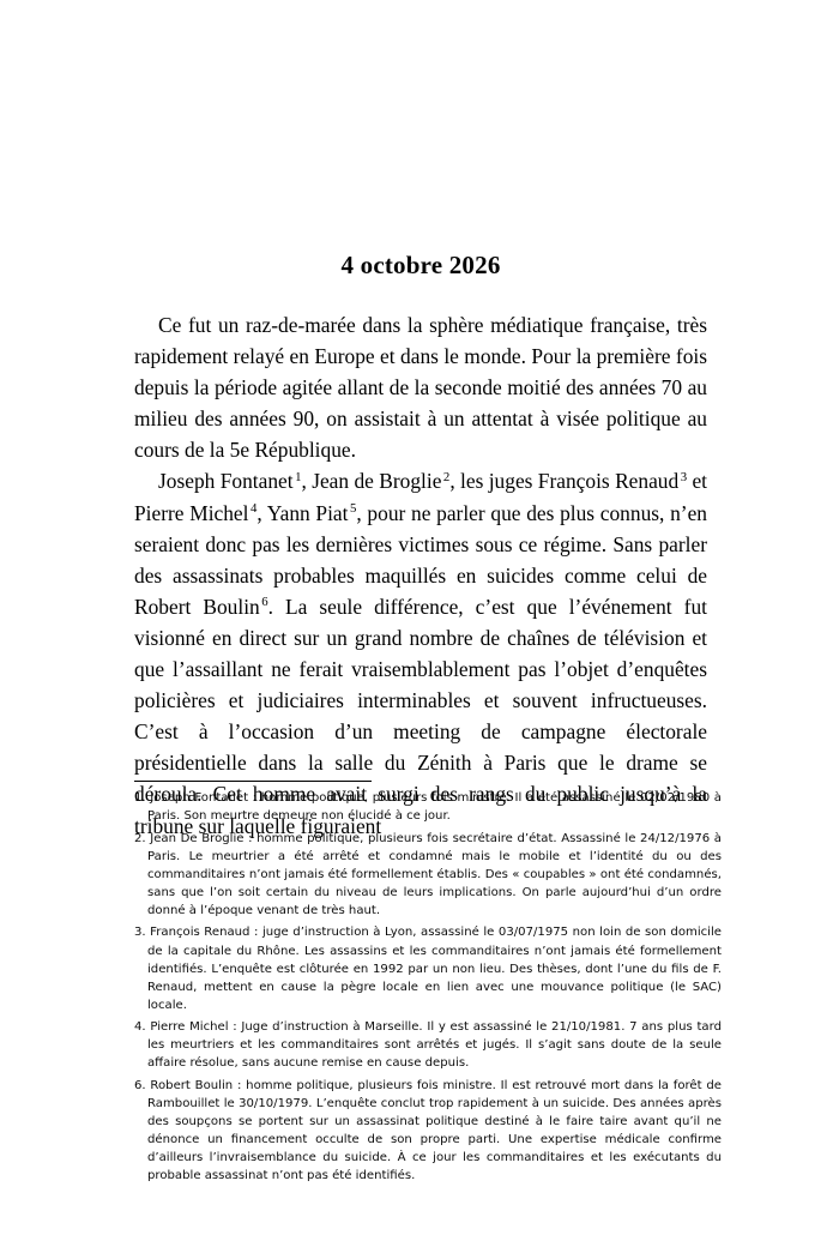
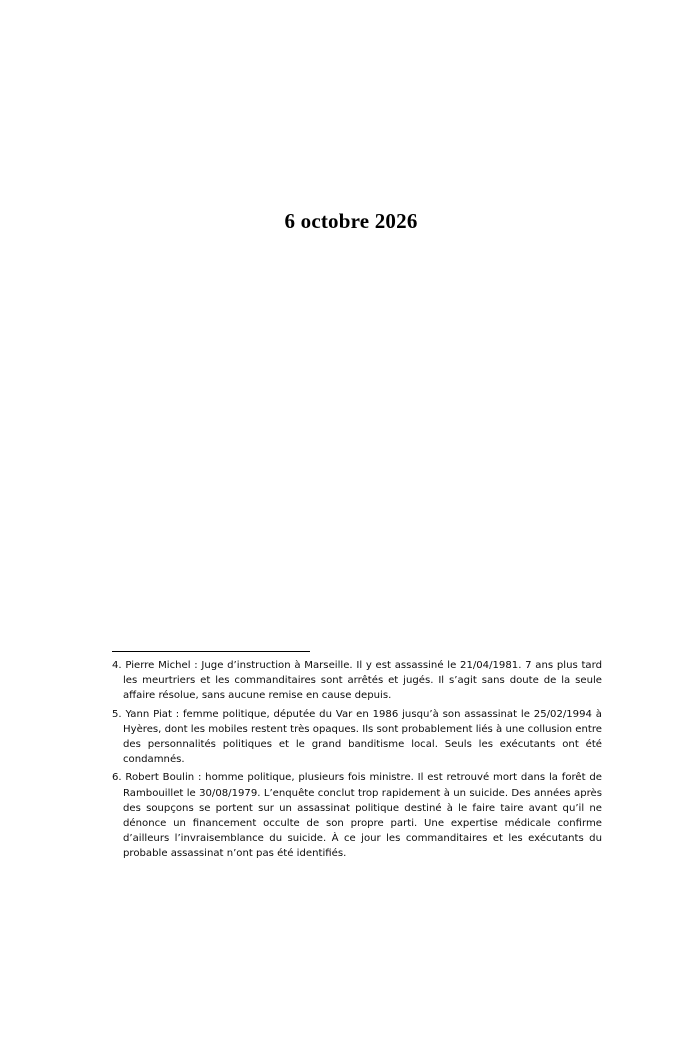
- 4 octobre 2026
+ 6 octobre 2026
- Ce fut un raz-de-marée dans la sphère médiatique française, très rapidement relayé en Europe et dans le monde. Pour la première fois depuis la période agitée allant de la seconde moitié des années 70 au milieu des années 90, on assistait à un attentat à visée politique au cours de la 5e République.
- Joseph Fontanet 1, Jean de Broglie 2, les juges François Renaud 3 et Pierre Michel 4, Yann Piat 5, pour ne parler que des plus connus, n’en seraient donc pas les dernières victimes sous ce régime. Sans parler des assassinats probables maquillés en suicides comme celui de Robert Boulin 6. La seule différence, c’est que l’événement fut visionné en direct sur un grand nombre de chaînes de télévision et que l’assaillant ne ferait vraisemblablement pas l’objet d’enquêtes policières et judiciaires interminables et souvent infructueuses. C’est à l’occasion d’un meeting de campagne électorale présidentielle dans la salle du Zénith à Paris que le drame se déroula. Cet homme avait surgi des rangs du public jusqu’à la tribune sur laquelle figuraient
- 1. Joseph Fontanet : homme politique, plusieurs fois ministre. Il a été assassiné le 02/02/1980 à Paris. Son meurtre demeure non élucidé à ce jour.
- 2. Jean De Broglie : homme politique, plusieurs fois secrétaire d’état. Assassiné le 24/12/1976 à Paris. Le meurtrier a été arrêté et condamné mais le mobile et l’identité du ou des commanditaires n’ont jamais été formellement établis. Des « coupables » ont été condamnés, sans que l’on soit certain du niveau de leurs implications. On parle aujourd’hui d’un ordre donné à l’époque venant de très haut.
- 3. François Renaud : juge d’instruction à Lyon, assassiné le 03/07/1975 non loin de son domicile de la capitale du Rhône. Les assassins et les commanditaires n’ont jamais été formellement identifiés. L’enquête est clôturée en 1992 par un non lieu. Des thèses, dont l’une du fils de F. Renaud, mettent en cause la pègre locale en lien avec une mouvance politique (le SAC) locale.
- 4. Pierre Michel : Juge d’instruction à Marseille. Il y est assassiné le 21/10/1981. 7 ans plus tard les meurtriers et les commanditaires sont arrêtés et jugés. Il s’agit sans doute de la seule affaire résolue, sans aucune remise en cause depuis.
+ 4. Pierre Michel : Juge d’instruction à Marseille. Il y est assassiné le 21/04/1981. 7 ans plus tard les meurtriers et les commanditaires sont arrêtés et jugés. Il s’agit sans doute de la seule affaire résolue, sans aucune remise en cause depuis.
+ 5. Yann Piat : femme politique, députée du Var en 1986 jusqu’à son assassinat le 25/02/1994 à Hyères, dont les mobiles restent très opaques. Ils sont probablement liés à une collusion entre des personnalités politiques et le grand banditisme local. Seuls les exécutants ont été condamnés.
- 6. Robert Boulin : homme politique, plusieurs fois ministre. Il est retrouvé mort dans la forêt de Rambouillet le 30/10/1979. L’enquête conclut trop rapidement à un suicide. Des années après des soupçons se portent sur un assassinat politique destiné à le faire taire avant qu’il ne dénonce un financement occulte de son propre parti. Une expertise médicale confirme d’ailleurs l’invraisemblance du suicide. À ce jour les commanditaires et les exécutants du probable assassinat n’ont pas été identifiés.
+ 6. Robert Boulin : homme politique, plusieurs fois ministre. Il est retrouvé mort dans la forêt de Rambouillet le 30/08/1979. L’enquête conclut trop rapidement à un suicide. Des années après des soupçons se portent sur un assassinat politique destiné à le faire taire avant qu’il ne dénonce un financement occulte de son propre parti. Une expertise médicale confirme d’ailleurs l’invraisemblance du suicide. À ce jour les commanditaires et les exécutants du probable assassinat n’ont pas été identifiés.
